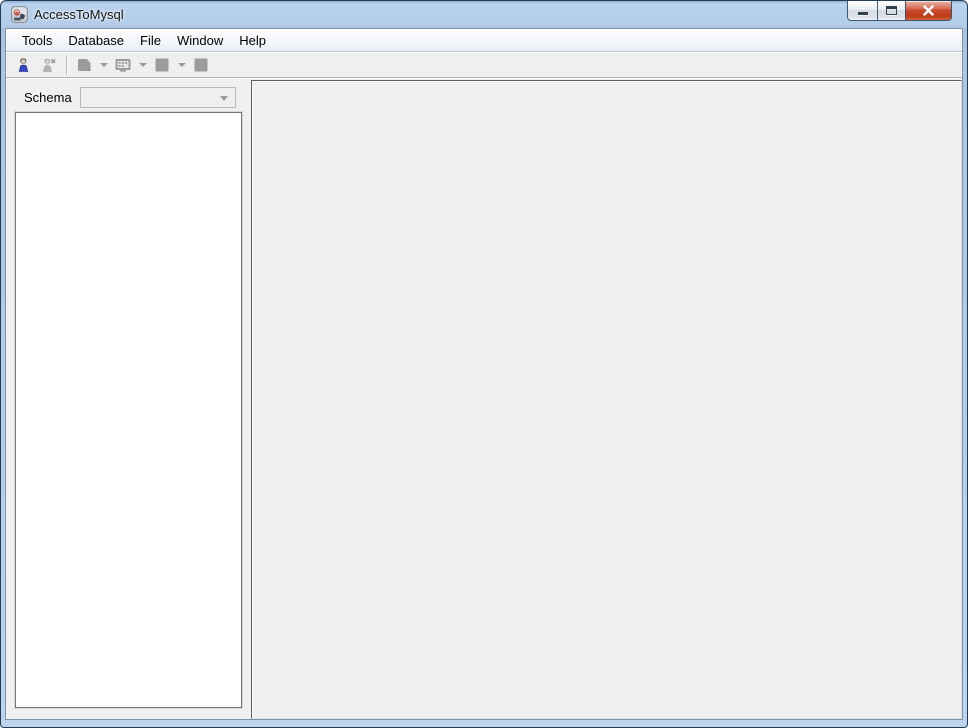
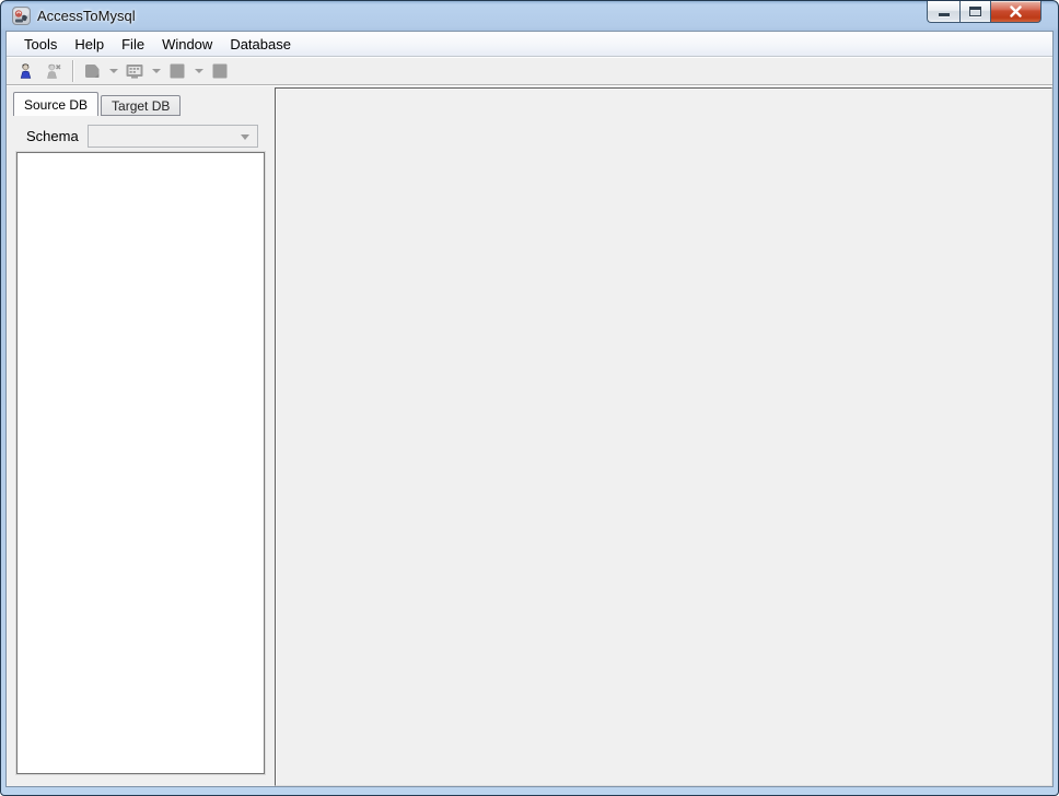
  AccessToMysql
  Tools
- Database
+ Help
  File
  Window
- Help
+ Database
+ Source DB
+ Target DB
  Schema
